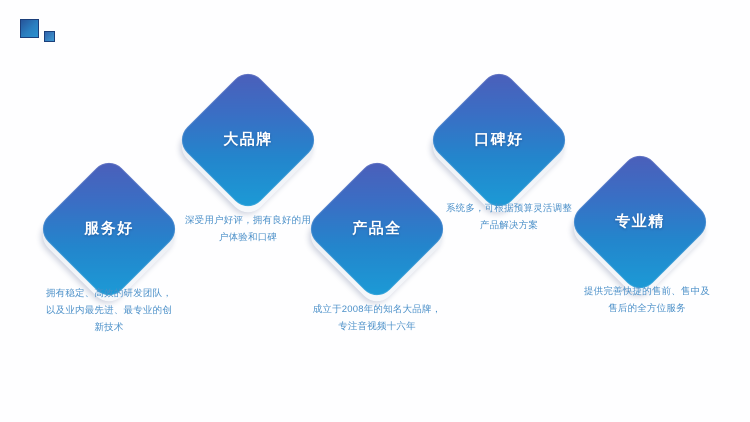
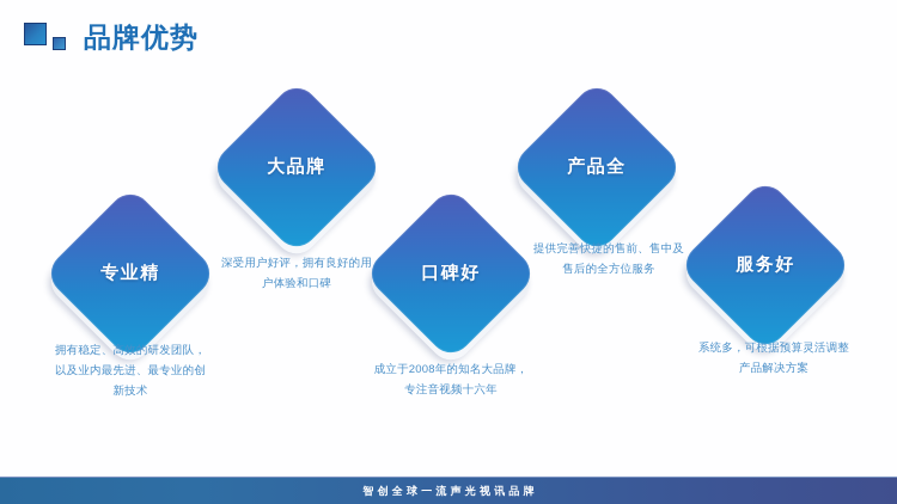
+ 品牌优势
- 服务好
+ 专业精
  拥有稳定、高效的研发团队，以及业内最先进、最专业的创新技术
  大品牌
  深受用户好评，拥有良好的用户体验和口碑
- 产品全
+ 口碑好
  成立于2008年的知名大品牌，专注音视频十六年
- 口碑好
+ 产品全
- 系统多，可根据预算灵活调整产品解决方案
+ 提供完善快捷的售前、售中及售后的全方位服务
- 专业精
+ 服务好
- 提供完善快捷的售前、售中及售后的全方位服务
+ 系统多，可根据预算灵活调整产品解决方案
+ 智创全球一流声光视讯品牌
